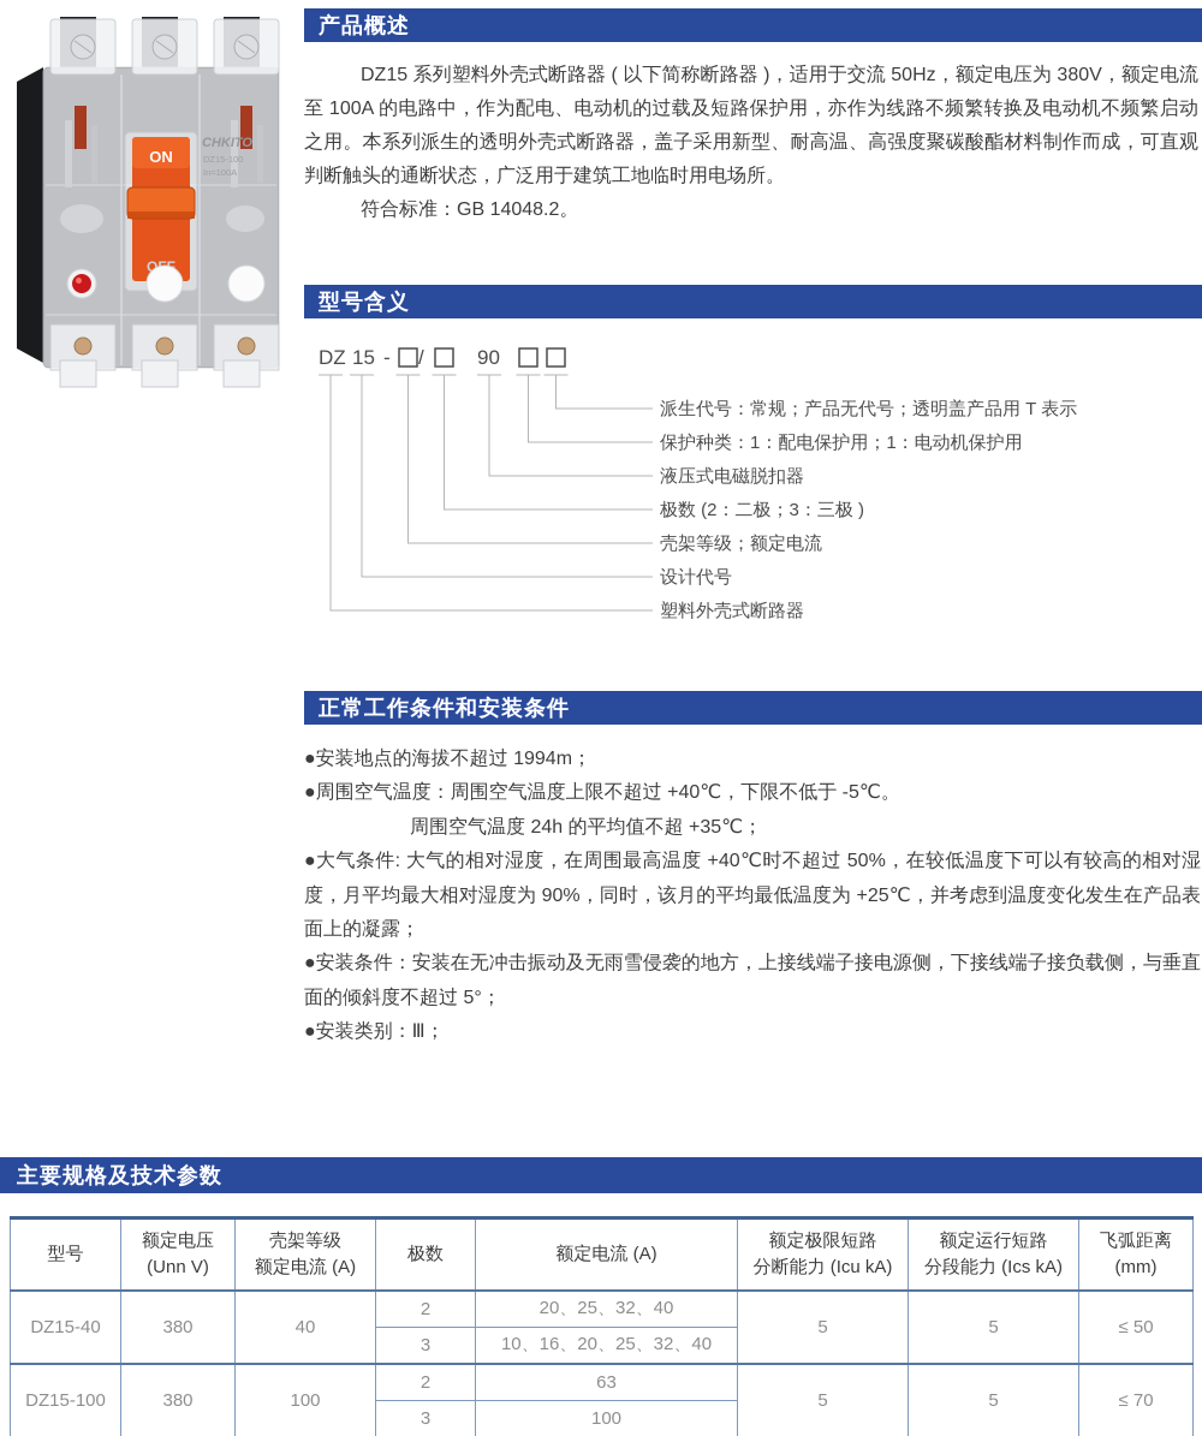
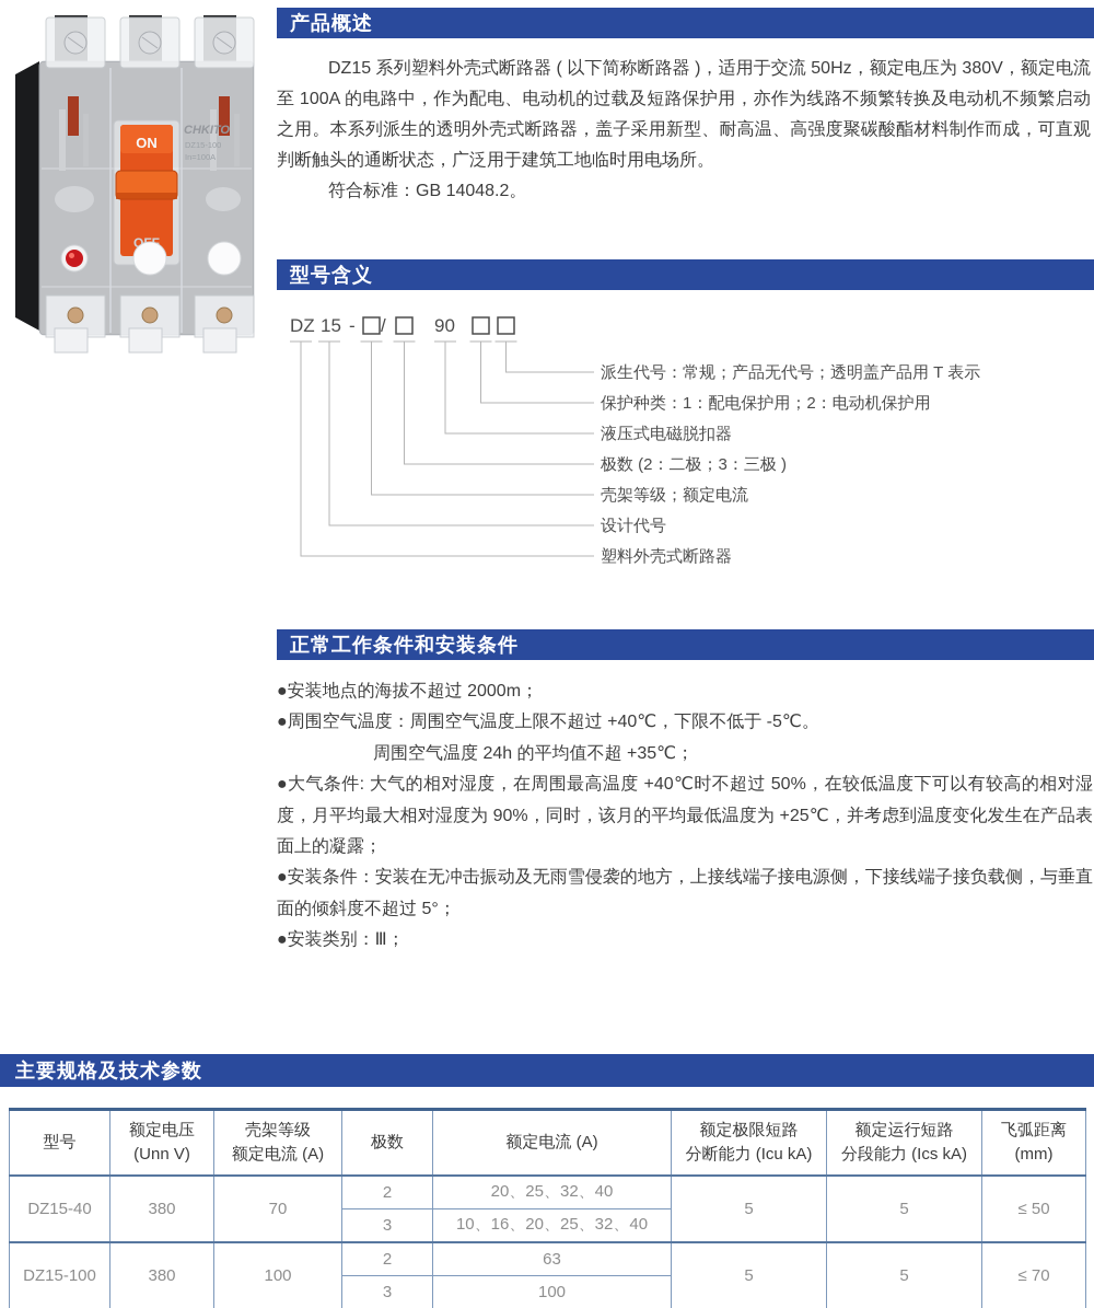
  ON
  CHKITO
  DZ15-100
  In=100A
  产品概述
  DZ15 系列塑料外壳式断路器 ( 以下简称断路器 )，适用于交流 50Hz，额定电压为 380V，额定电流至 100A 的电路中，作为配电、电动机的过载及短路保护用，亦作为线路不频繁转换及电动机不频繁启动之用。本系列派生的透明外壳式断路器，盖子采用新型、耐高温、高强度聚碳酸酯材料制作而成，可直观判断触头的通断状态，广泛用于建筑工地临时用电场所。
  符合标准：GB 14048.2。
  型号含义
  DZ
  15
  -
  /
  90
  派生代号：常规；产品无代号；透明盖产品用 T 表示
- 保护种类：1：配电保护用；1：电动机保护用
+ 保护种类：1：配电保护用；2：电动机保护用
  液压式电磁脱扣器
  极数 (2：二极；3：三极 )
  壳架等级；额定电流
  设计代号
  塑料外壳式断路器
  正常工作条件和安装条件
- ●安装地点的海拔不超过 1994m；
+ ●安装地点的海拔不超过 2000m；
  ●周围空气温度：周围空气温度上限不超过 +40℃，下限不低于 -5℃。
  周围空气温度 24h 的平均值不超 +35℃；
  ●大气条件: 大气的相对湿度，在周围最高温度 +40℃时不超过 50%，在较低温度下可以有较高的相对湿度，月平均最大相对湿度为 90%，同时，该月的平均最低温度为 +25℃，并考虑到温度变化发生在产品表面上的凝露；
  ●安装条件：安装在无冲击振动及无雨雪侵袭的地方，上接线端子接电源侧，下接线端子接负载侧，与垂直面的倾斜度不超过 5°；
  ●安装类别：Ⅲ；
  主要规格及技术参数
  型号	额定电压 (Unn V)	壳架等级 额定电流 (A)	极数	额定电流 (A)	额定极限短路 分断能力 (Icu kA)	额定运行短路 分段能力 (Ics kA)	飞弧距离 (mm)
- DZ15-40	380	40	2	20、25、32、40	5	5	≤ 50
+ DZ15-40	380	70	2	20、25、32、40	5	5	≤ 50
  3	10、16、20、25、32、40
  DZ15-100	380	100	2	63	5	5	≤ 70
  3	100
